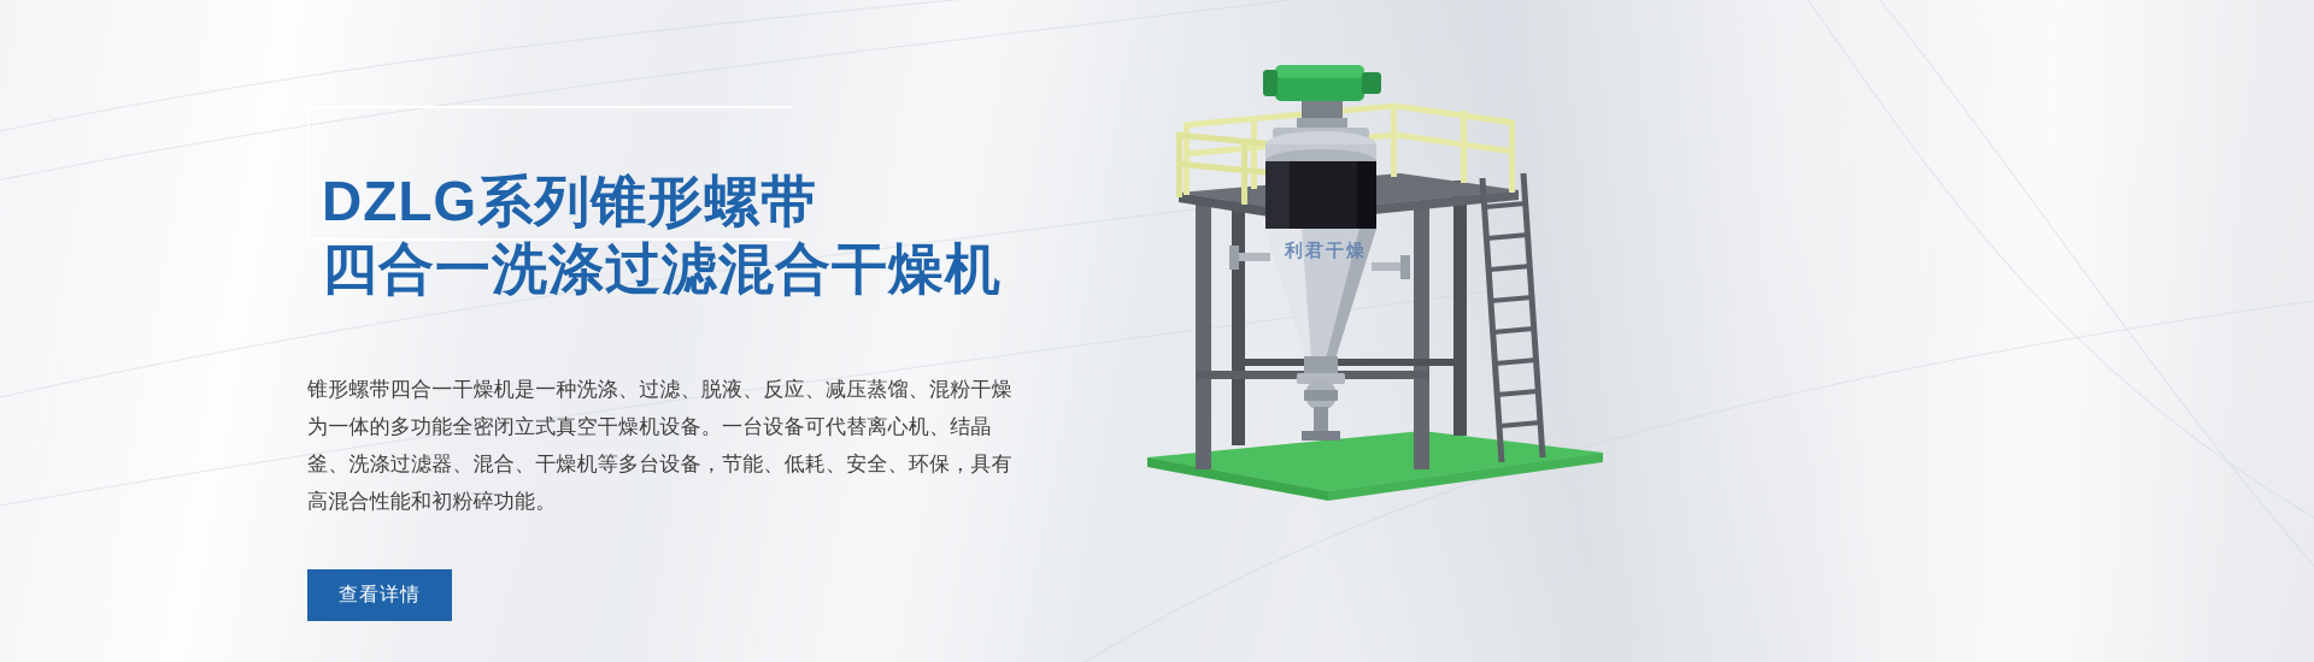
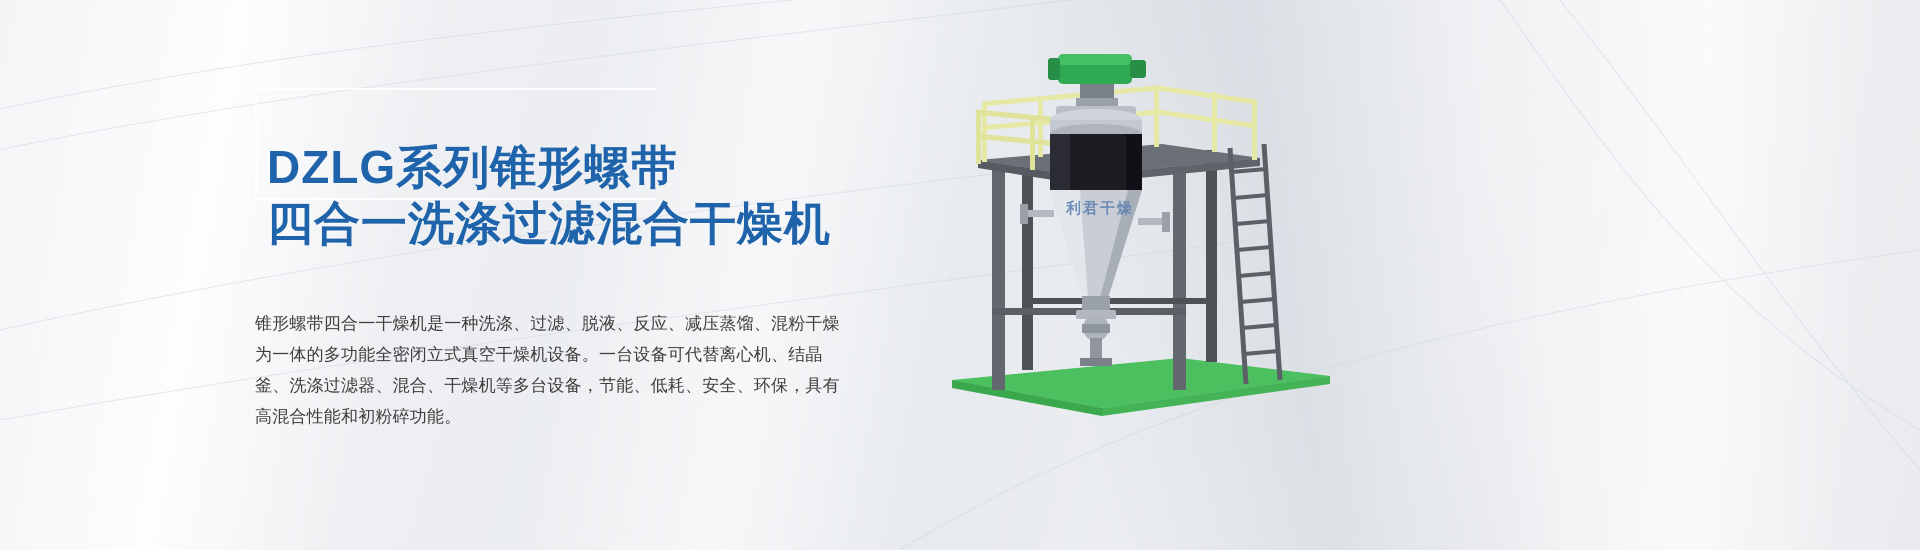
  DZLG系列锥形螺带
  四合一洗涤过滤混合干燥机
  锥形螺带四合一干燥机是一种洗涤、过滤、脱液、反应、减压蒸馏、混粉干燥为一体的多功能全密闭立式真空干燥机设备。一台设备可代替离心机、结晶釜、洗涤过滤器、混合、干燥机等多台设备，节能、低耗、安全、环保，具有高混合性能和初粉碎功能。
- 查看详情
  利君干燥
